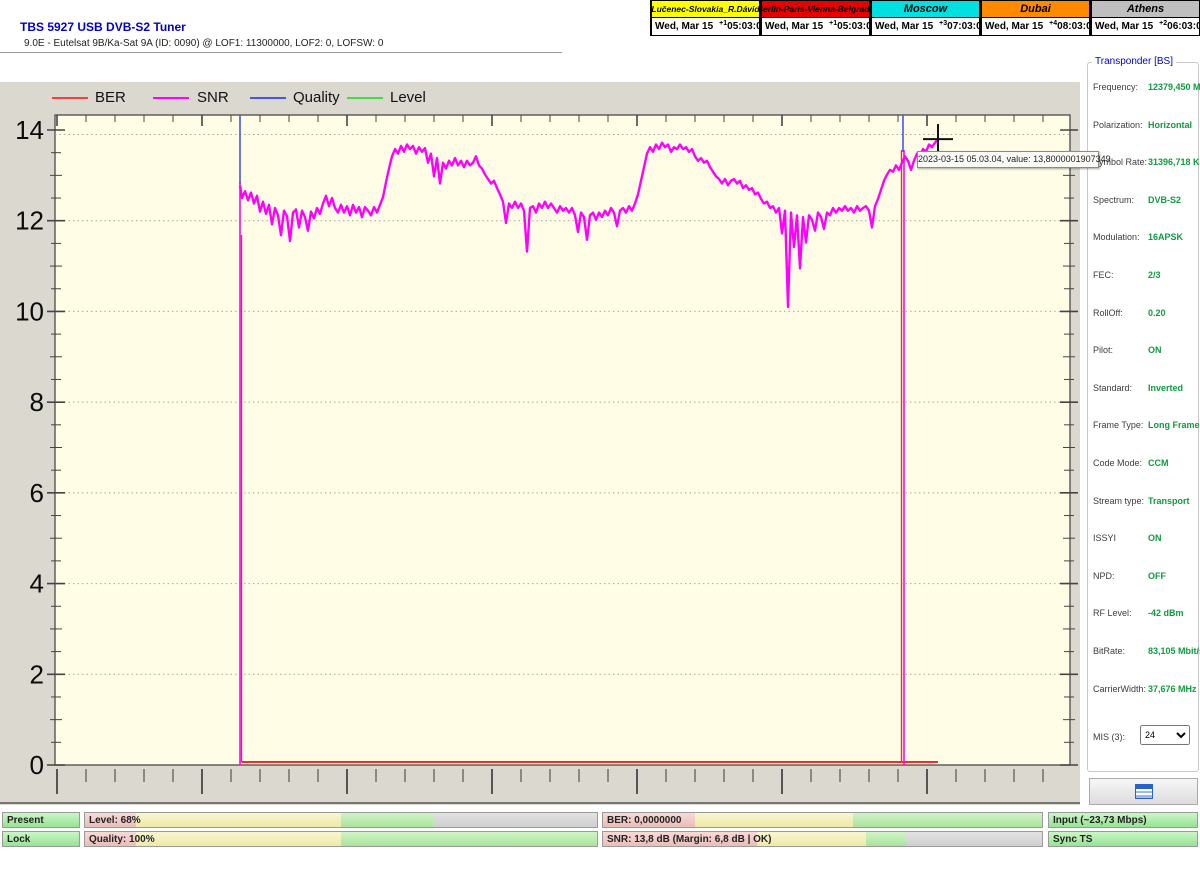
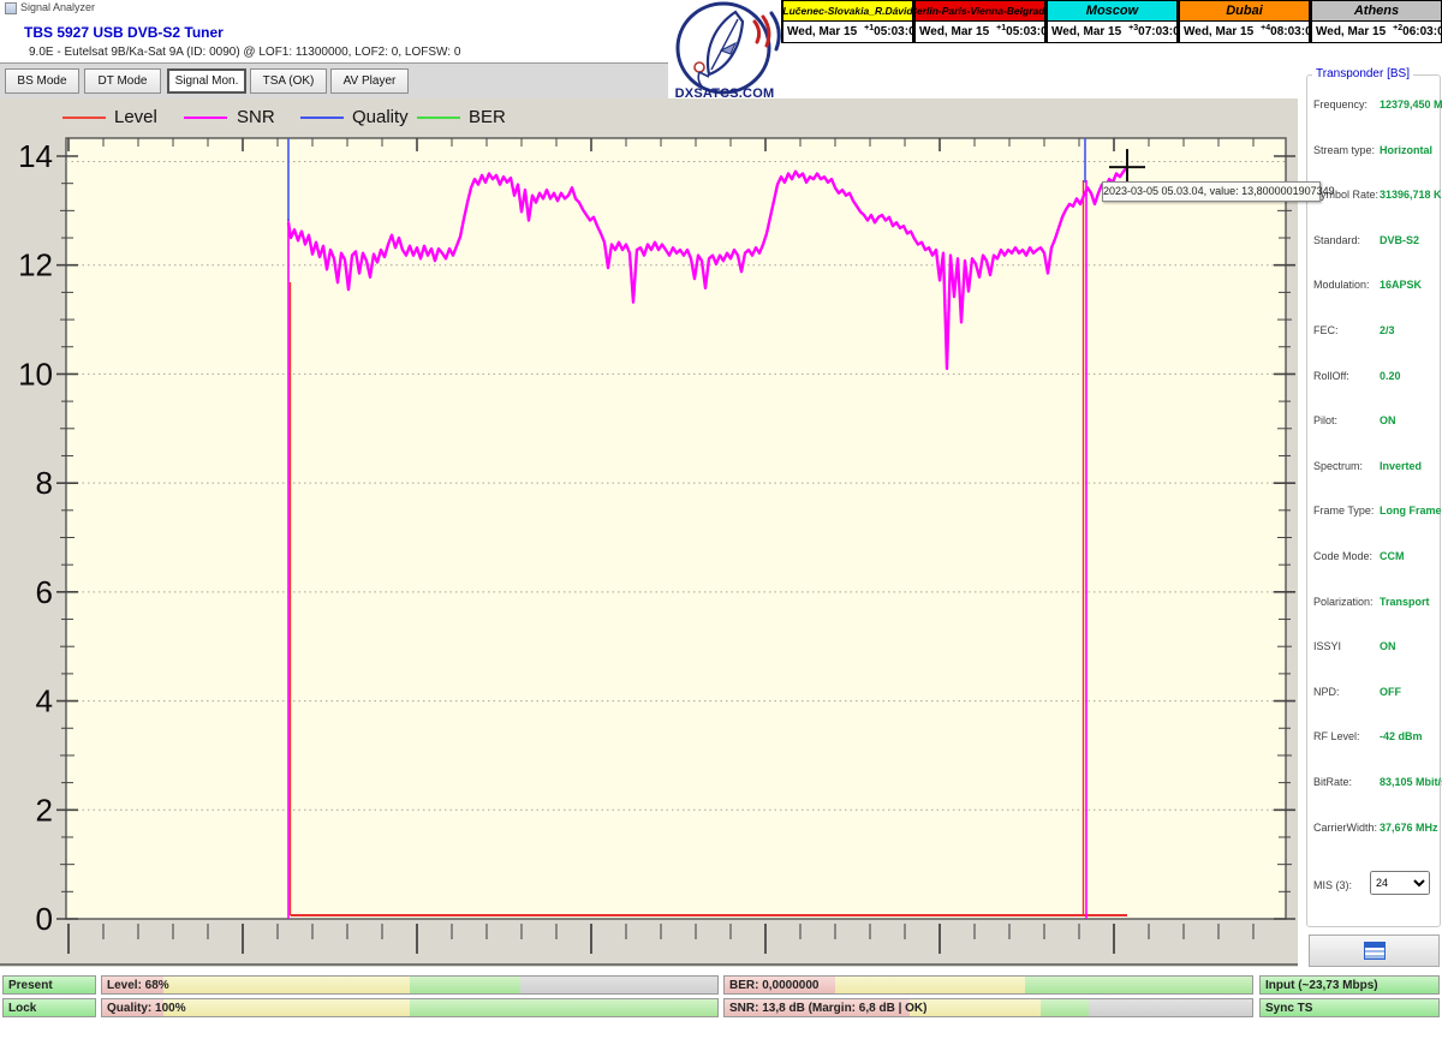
+ Signal Analyzer
  TBS 5927 USB DVB-S2 Tuner
  9.0E - Eutelsat 9B/Ka-Sat 9A (ID: 0090) @ LOF1: 11300000, LOF2: 0, LOFSW: 0
+ BS Mode
+ DT Mode
+ Signal Mon.
+ TSA (OK)
+ AV Player
+ DXSATCS.COM
  Lučenec-Slovakia_R.Dávid
  Wed, Mar 15
  05:03:0
  erlin-Paris-Vienna-Belgrad
  Wed, Mar 15
  05:03:0
  Moscow
  Wed, Mar 15
  07:03:0
  Dubai
  Wed, Mar 15
  08:03:0
  Athens
  Wed, Mar 15
  06:03:0
  Transponder [BS]
  Frequency:
  12379,450 M
- Polarization:
+ Stream type:
  Horizontal
  ymbol Rate:
  31396,718 K
- Spectrum:
+ Standard:
  DVB-S2
  Modulation:
  16APSK
  FEC:
  2/3
  RollOff:
  0.20
  Pilot:
  ON
- Standard:
+ Spectrum:
  Inverted
  Frame Type:
  Long Frame
  Code Mode:
  CCM
- Stream type:
+ Polarization:
  Transport
  ISSYI
  ON
  NPD:
  OFF
  RF Level:
  -42 dBm
  BitRate:
  83,105 Mbit/
  CarrierWidth:
  37,676 MHz
  MIS (3):
  24
- BER
+ Level
  SNR
  Quality
- Level
+ BER
  0
  2
  4
  6
  8
  10
  12
  14
- 2023-03-15 05.03.04, value: 13,8000001907349
+ 2023-03-05 05.03.04, value: 13,8000001907349
  Present
  Level: 68%
  BER: 0,0000000
  Input (~23,73 Mbps)
  Lock
  Quality: 100%
  SNR: 13,8 dB (Margin: 6,8 dB | OK)
  Sync TS
